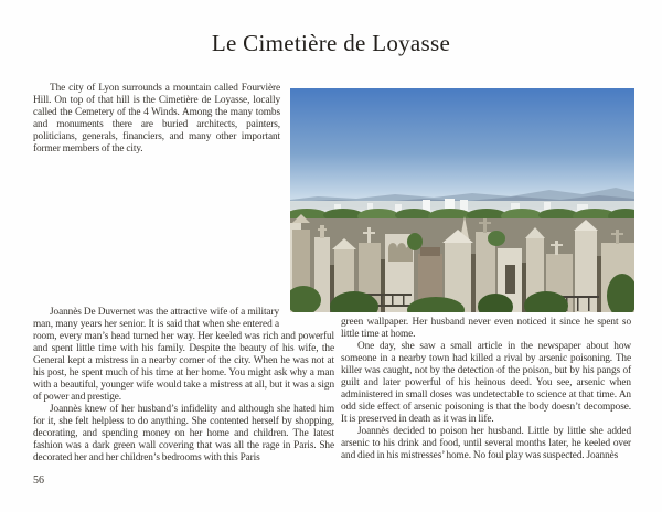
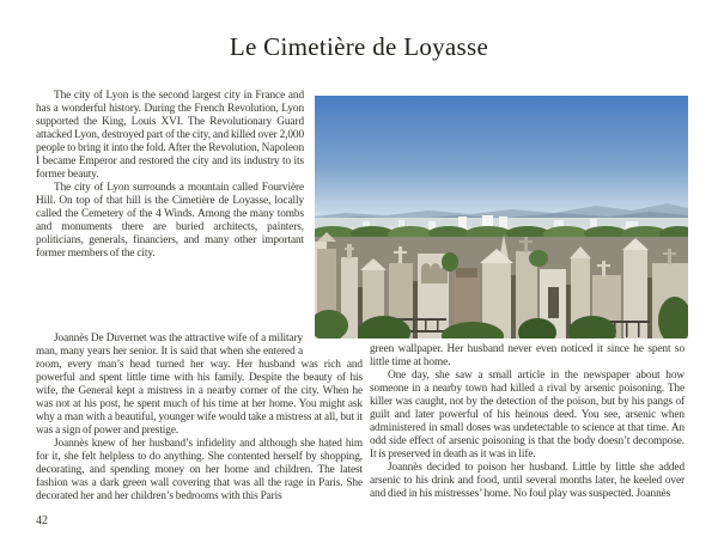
  Le Cimetière de Loyasse
+ The city of Lyon is the second largest city in France and has a wonderful history. During the French Revolution, Lyon supported the King, Louis XVI. The Revolutionary Guard attacked Lyon, destroyed part of the city, and killed over 2,000 people to bring it into the fold. After the Revolution, Napoleon I became Emperor and restored the city and its industry to its former beauty.
  The city of Lyon surrounds a mountain called Fourvière Hill. On top of that hill is the Cimetière de Loyasse, locally called the Cemetery of the 4 Winds. Among the many tombs and monuments there are buried architects, painters, politicians, generals, financiers, and many other important former members of the city.
- Joannès De Duvernet was the attractive wife of a military man, many years her senior. It is said that when she entered a room, every man’s head turned her way. Her keeled was rich and powerful and spent little time with his family. Despite the beauty of his wife, the General kept a mistress in a nearby corner of the city. When he was not at his post, he spent much of his time at her home. You might ask why a man with a beautiful, younger wife would take a mistress at all, but it was a sign of power and prestige.
+ Joannès De Duvernet was the attractive wife of a military man, many years her senior. It is said that when she entered a room, every man’s head turned her way. Her husband was rich and powerful and spent little time with his family. Despite the beauty of his wife, the General kept a mistress in a nearby corner of the city. When he was not at his post, he spent much of his time at her home. You might ask why a man with a beautiful, younger wife would take a mistress at all, but it was a sign of power and prestige.
  Joannès knew of her husband’s infidelity and although she hated him for it, she felt helpless to do anything. She contented herself by shopping, decorating, and spending money on her home and children. The latest fashion was a dark green wall covering that was all the rage in Paris. She decorated her and her children’s bedrooms with this Paris
  green wallpaper. Her husband never even noticed it since he spent so little time at home.
  One day, she saw a small article in the newspaper about how someone in a nearby town had killed a rival by arsenic poisoning. The killer was caught, not by the detection of the poison, but by his pangs of guilt and later powerful of his heinous deed. You see, arsenic when administered in small doses was undetectable to science at that time. An odd side effect of arsenic poisoning is that the body doesn’t decompose. It is preserved in death as it was in life.
  Joannès decided to poison her husband. Little by little she added arsenic to his drink and food, until several months later, he keeled over and died in his mistresses’ home. No foul play was suspected. Joannès
- 56
+ 42
